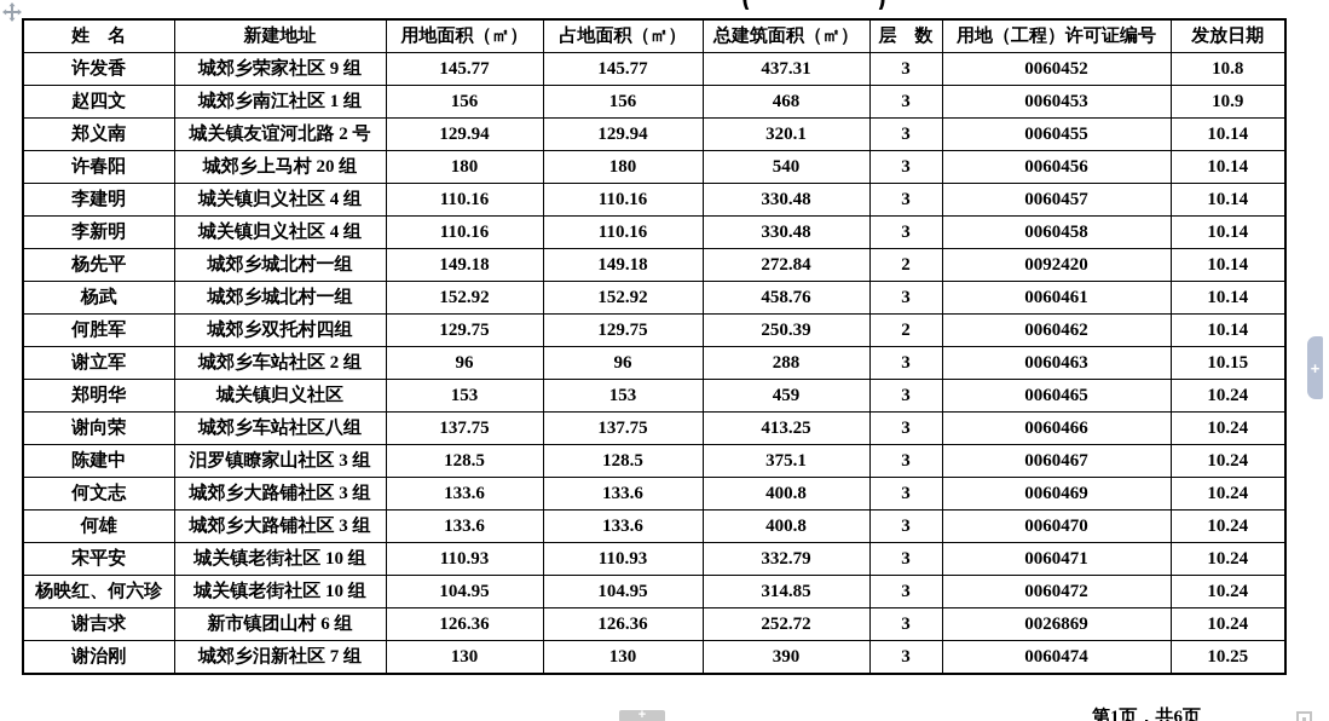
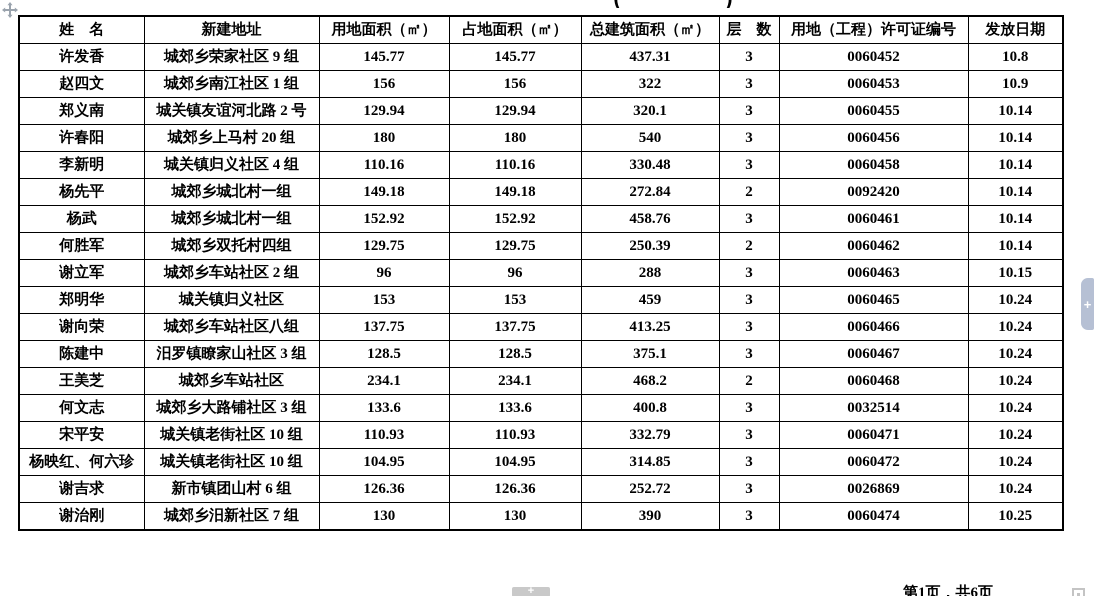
  姓 名	新建地址	用地面积（㎡）	占地面积（㎡）	总建筑面积（㎡）	层 数	用地（工程）许可证编号	发放日期
  许发香	城郊乡荣家社区 9 组	145.77	145.77	437.31	3	0060452	10.8
- 赵四文	城郊乡南江社区 1 组	156	156	468	3	0060453	10.9
+ 赵四文	城郊乡南江社区 1 组	156	156	322	3	0060453	10.9
  郑义南	城关镇友谊河北路 2 号	129.94	129.94	320.1	3	0060455	10.14
  许春阳	城郊乡上马村 20 组	180	180	540	3	0060456	10.14
- 李建明	城关镇归义社区 4 组	110.16	110.16	330.48	3	0060457	10.14
  李新明	城关镇归义社区 4 组	110.16	110.16	330.48	3	0060458	10.14
  杨先平	城郊乡城北村一组	149.18	149.18	272.84	2	0092420	10.14
  杨武	城郊乡城北村一组	152.92	152.92	458.76	3	0060461	10.14
  何胜军	城郊乡双托村四组	129.75	129.75	250.39	2	0060462	10.14
  谢立军	城郊乡车站社区 2 组	96	96	288	3	0060463	10.15
  郑明华	城关镇归义社区	153	153	459	3	0060465	10.24
  谢向荣	城郊乡车站社区八组	137.75	137.75	413.25	3	0060466	10.24
  陈建中	汨罗镇瞭家山社区 3 组	128.5	128.5	375.1	3	0060467	10.24
+ 王美芝	城郊乡车站社区	234.1	234.1	468.2	2	0060468	10.24
- 何文志	城郊乡大路铺社区 3 组	133.6	133.6	400.8	3	0060469	10.24
+ 何文志	城郊乡大路铺社区 3 组	133.6	133.6	400.8	3	0032514	10.24
- 何雄	城郊乡大路铺社区 3 组	133.6	133.6	400.8	3	0060470	10.24
  宋平安	城关镇老街社区 10 组	110.93	110.93	332.79	3	0060471	10.24
  杨映红、何六珍	城关镇老街社区 10 组	104.95	104.95	314.85	3	0060472	10.24
  谢吉求	新市镇团山村 6 组	126.36	126.36	252.72	3	0026869	10.24
  谢治刚	城郊乡汨新社区 7 组	130	130	390	3	0060474	10.25
  第1页，共6页
  +
  +
